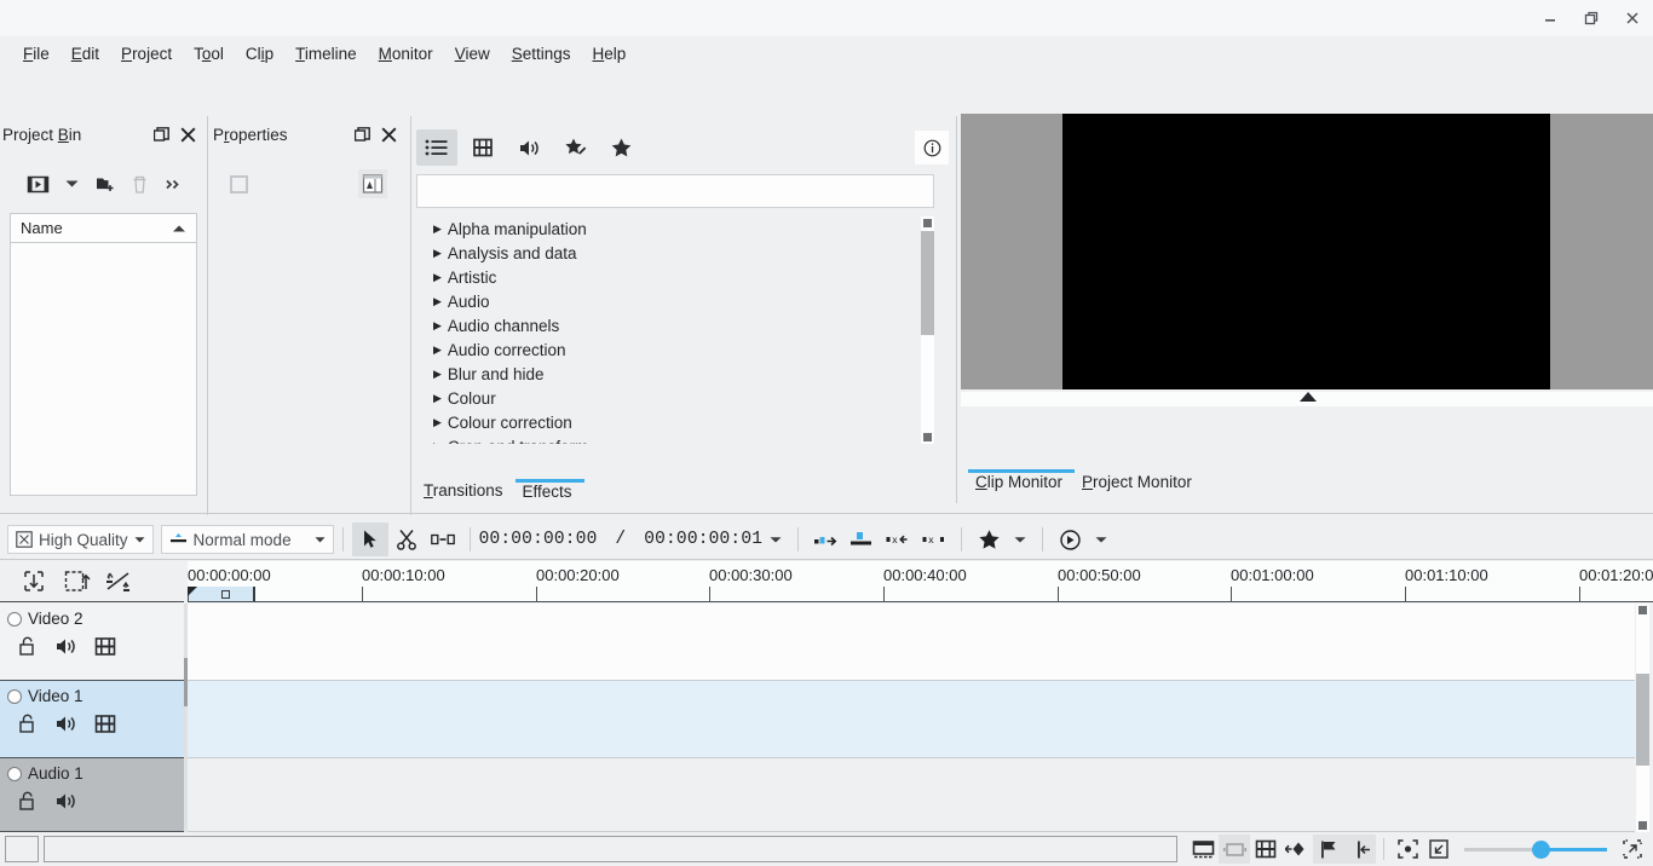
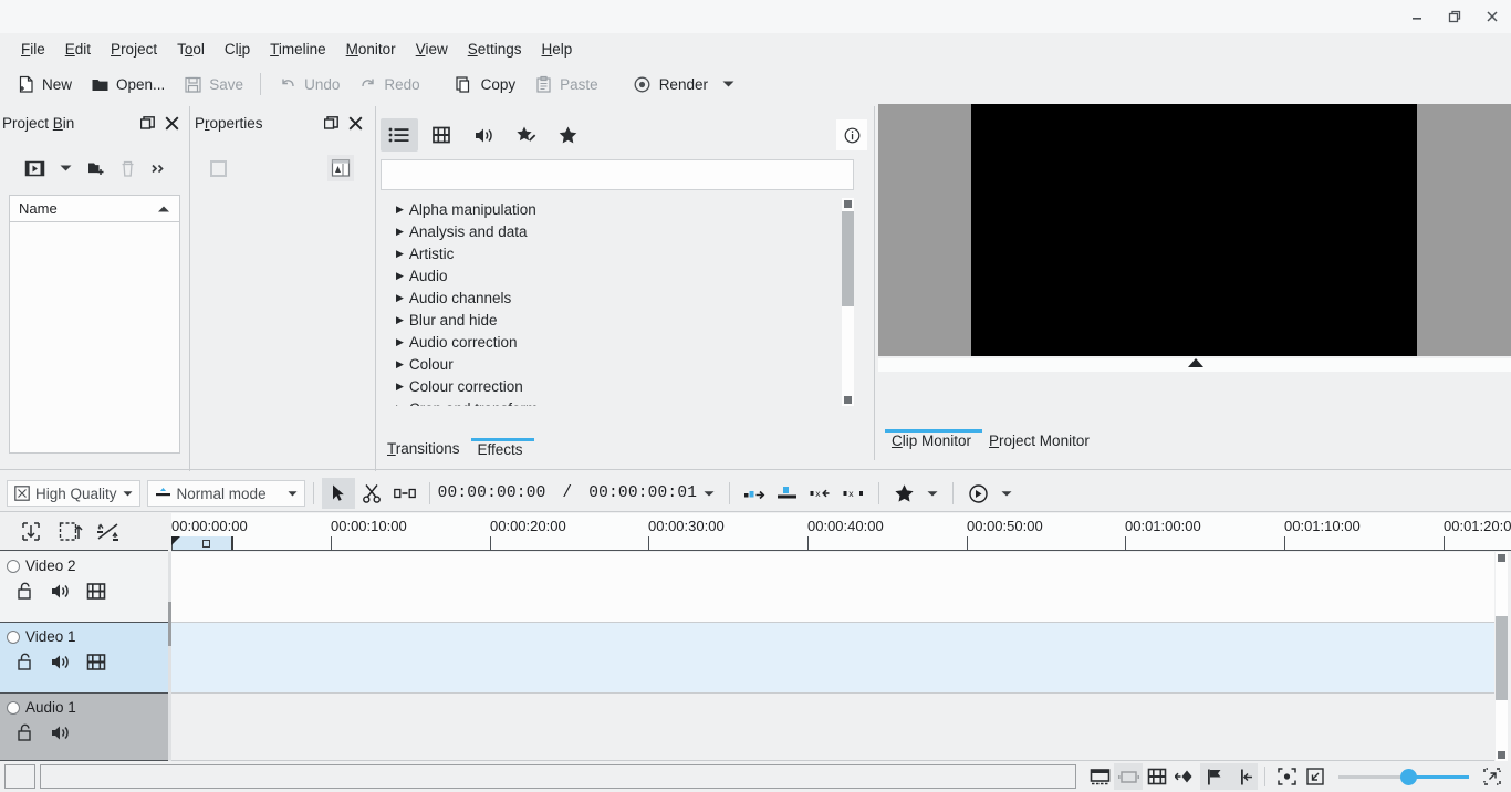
  File
  Edit
  Project
  Tool
  Clip
  Timeline
  Monitor
  View
  Settings
  Help
+ New
+ Open...
+ Save
+ Undo
+ Redo
+ Copy
+ Paste
+ Render
  Project Bin
  Name
  Properties
  ▶
  Alpha manipulation
  ▶
  Analysis and data
  ▶
  Artistic
  ▶
  Audio
  ▶
  Audio channels
  ▶
- Audio correction
+ Blur and hide
  ▶
- Blur and hide
+ Audio correction
  ▶
  Colour
  ▶
  Colour correction
  Transitions
  Effects
  Clip Monitor
  Project Monitor
  High Quality
  Normal mode
  00:00:00:00 / 00:00:00:01
  x
  x
  00:00:00:00
  00:00:10:00
  00:00:20:00
  00:00:30:00
  00:00:40:00
  00:00:50:00
  00:01:00:00
  00:01:10:00
  00:01:20:0
  Video 2
  Video 1
  Audio 1
